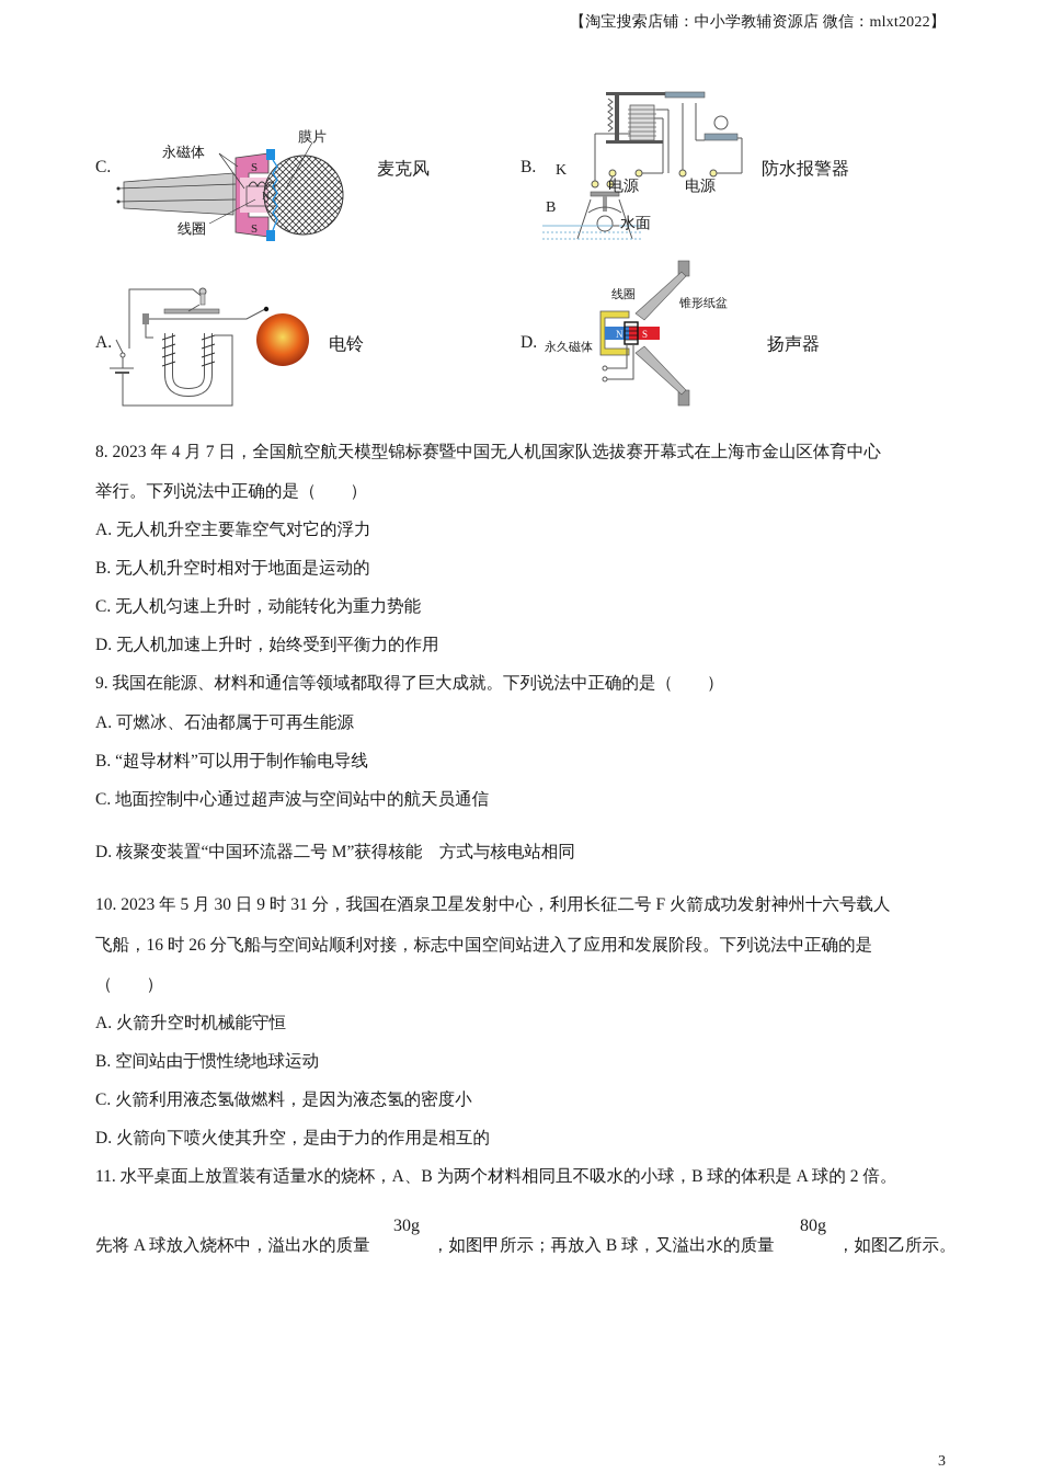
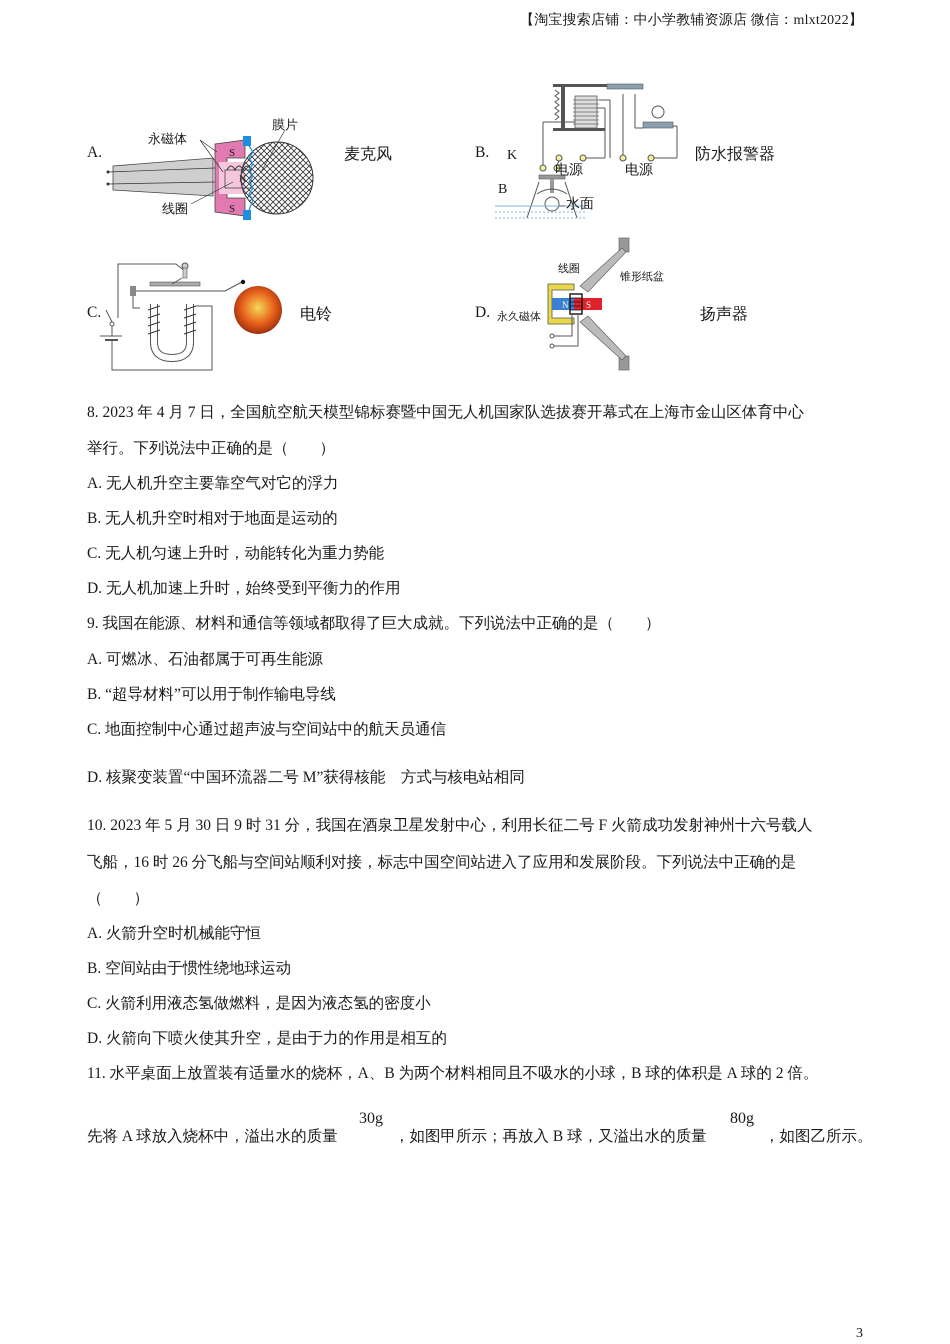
  【淘宝搜索店铺：中小学教辅资源店 微信：mlxt2022】
- C.
+ A.
  S
  S
  永磁体
  膜片
  线圈
  麦克风
  B.
  K
  B
  电源
  电源
  水面
  防水报警器
- A.
+ C.
  电铃
  D.
  N
  S
  线圈
  锥形纸盆
  永久磁体
  扬声器
  8. 2023 年 4 月 7 日，全国航空航天模型锦标赛暨中国无人机国家队选拔赛开幕式在上海市金山区体育中心
  举行。下列说法中正确的是（ ）
  A. 无人机升空主要靠空气对它的浮力
  B. 无人机升空时相对于地面是运动的
  C. 无人机匀速上升时，动能转化为重力势能
  D. 无人机加速上升时，始终受到平衡力的作用
  9. 我国在能源、材料和通信等领域都取得了巨大成就。下列说法中正确的是（ ）
  A. 可燃冰、石油都属于可再生能源
  B. “超导材料”可以用于制作输电导线
  C. 地面控制中心通过超声波与空间站中的航天员通信
  D. 核聚变装置“中国环流器二号 M”获得核能 方式与核电站相同
  10. 2023 年 5 月 30 日 9 时 31 分，我国在酒泉卫星发射中心，利用长征二号 F 火箭成功发射神州十六号载人
  飞船，16 时 26 分飞船与空间站顺利对接，标志中国空间站进入了应用和发展阶段。下列说法中正确的是
  （ ）
  A. 火箭升空时机械能守恒
  B. 空间站由于惯性绕地球运动
  C. 火箭利用液态氢做燃料，是因为液态氢的密度小
  D. 火箭向下喷火使其升空，是由于力的作用是相互的
  11. 水平桌面上放置装有适量水的烧杯，A、B 为两个材料相同且不吸水的小球，B 球的体积是 A 球的 2 倍。
  先将 A 球放入烧杯中，溢出水的质量
  30g
  ，如图甲所示；再放入 B 球，又溢出水的质量
  80g
  ，如图乙所示。
  3
